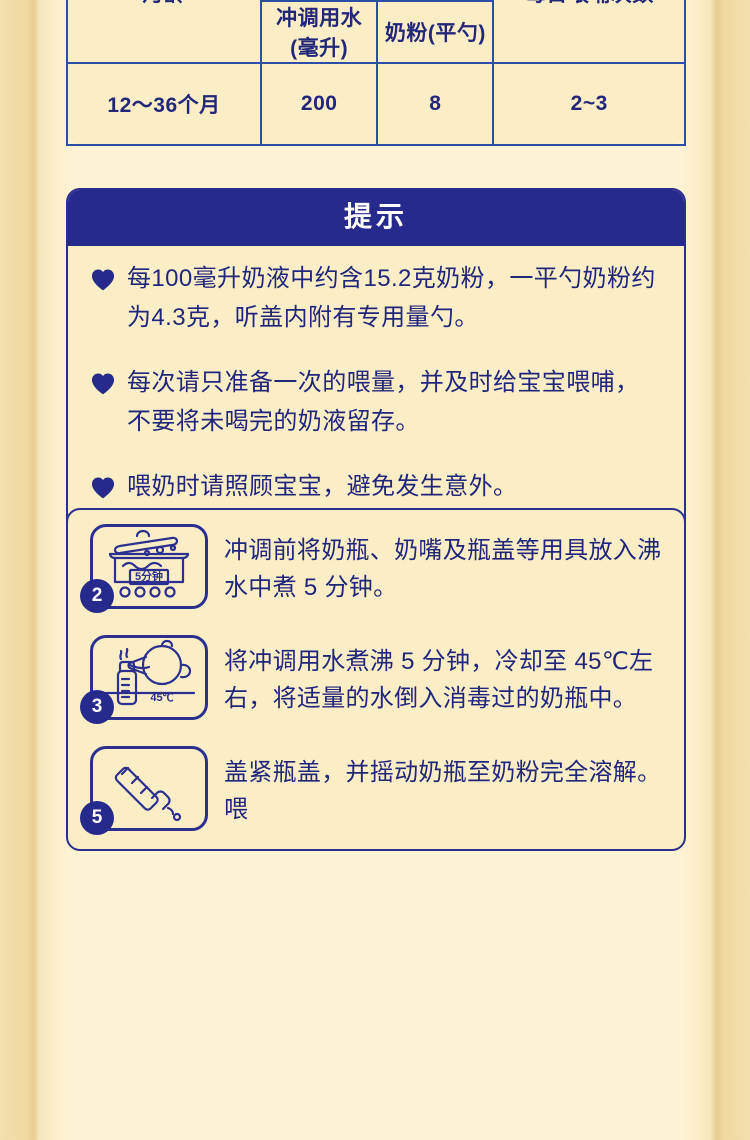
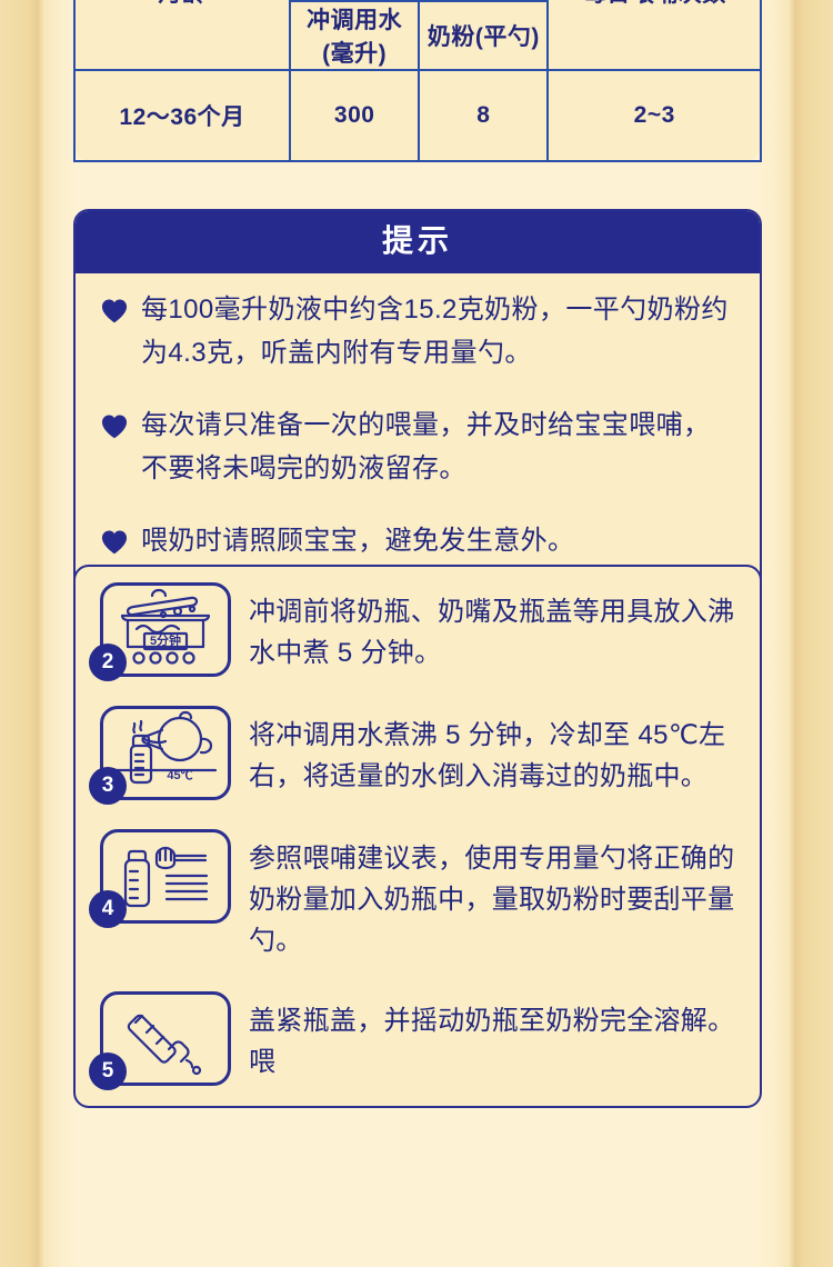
  冲调用水(毫升)	奶粉(平勺)
- 12～36个月	200	8	2~3
+ 12～36个月	300	8	2~3
  提示
  每100毫升奶液中约含15.2克奶粉，一平勺奶粉约为4.3克，听盖内附有专用量勺。
  每次请只准备一次的喂量，并及时给宝宝喂哺，不要将未喝完的奶液留存。
  喂奶时请照顾宝宝，避免发生意外。
  5分钟
  2
  冲调前将奶瓶、奶嘴及瓶盖等用具放入沸水中煮 5 分钟。
  45℃
  3
  将冲调用水煮沸 5 分钟，冷却至 45℃左右，将适量的水倒入消毒过的奶瓶中。
+ 4
+ 参照喂哺建议表，使用专用量勺将正确的奶粉量加入奶瓶中，量取奶粉时要刮平量勺。
  5
  盖紧瓶盖，并摇动奶瓶至奶粉完全溶解。喂
